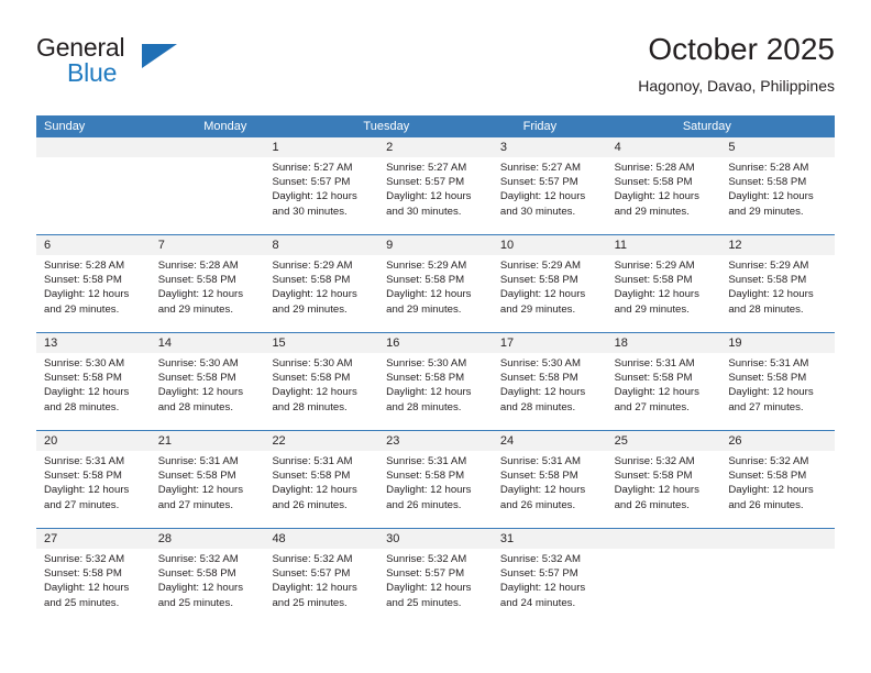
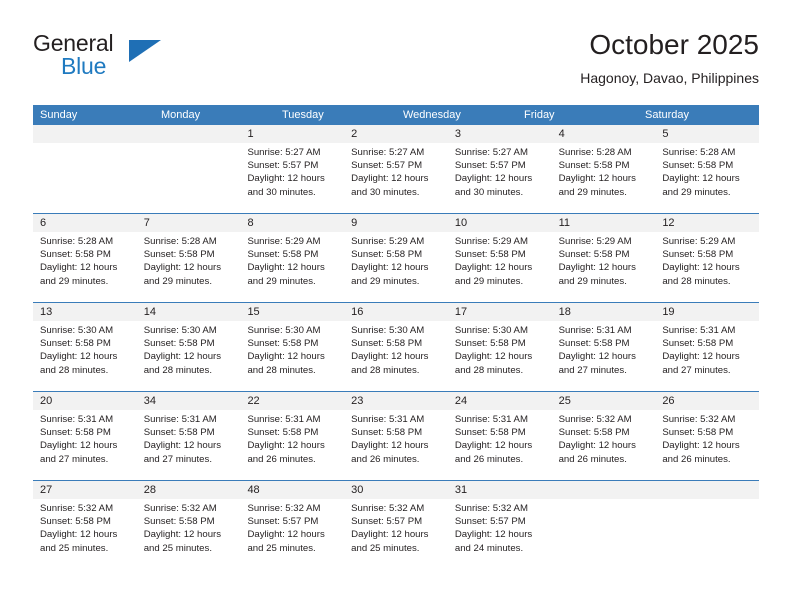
  General
  Blue
  October 2025
  Hagonoy, Davao, Philippines
  Sunday
  Monday
  Tuesday
+ Wednesday
  Friday
  Saturday
  1
  Sunrise: 5:27 AM
  Sunset: 5:57 PM
  Daylight: 12 hours
  and 30 minutes.
  2
  Sunrise: 5:27 AM
  Sunset: 5:57 PM
  Daylight: 12 hours
  and 30 minutes.
  3
  Sunrise: 5:27 AM
  Sunset: 5:57 PM
  Daylight: 12 hours
  and 30 minutes.
  4
  Sunrise: 5:28 AM
  Sunset: 5:58 PM
  Daylight: 12 hours
  and 29 minutes.
  5
  Sunrise: 5:28 AM
  Sunset: 5:58 PM
  Daylight: 12 hours
  and 29 minutes.
  6
  Sunrise: 5:28 AM
  Sunset: 5:58 PM
  Daylight: 12 hours
  and 29 minutes.
  7
  Sunrise: 5:28 AM
  Sunset: 5:58 PM
  Daylight: 12 hours
  and 29 minutes.
  8
  Sunrise: 5:29 AM
  Sunset: 5:58 PM
  Daylight: 12 hours
  and 29 minutes.
  9
  Sunrise: 5:29 AM
  Sunset: 5:58 PM
  Daylight: 12 hours
  and 29 minutes.
  10
  Sunrise: 5:29 AM
  Sunset: 5:58 PM
  Daylight: 12 hours
  and 29 minutes.
  11
  Sunrise: 5:29 AM
  Sunset: 5:58 PM
  Daylight: 12 hours
  and 29 minutes.
  12
  Sunrise: 5:29 AM
  Sunset: 5:58 PM
  Daylight: 12 hours
  and 28 minutes.
  13
  Sunrise: 5:30 AM
  Sunset: 5:58 PM
  Daylight: 12 hours
  and 28 minutes.
  14
  Sunrise: 5:30 AM
  Sunset: 5:58 PM
  Daylight: 12 hours
  and 28 minutes.
  15
  Sunrise: 5:30 AM
  Sunset: 5:58 PM
  Daylight: 12 hours
  and 28 minutes.
  16
  Sunrise: 5:30 AM
  Sunset: 5:58 PM
  Daylight: 12 hours
  and 28 minutes.
  17
  Sunrise: 5:30 AM
  Sunset: 5:58 PM
  Daylight: 12 hours
  and 28 minutes.
  18
  Sunrise: 5:31 AM
  Sunset: 5:58 PM
  Daylight: 12 hours
  and 27 minutes.
  19
  Sunrise: 5:31 AM
  Sunset: 5:58 PM
  Daylight: 12 hours
  and 27 minutes.
  20
  Sunrise: 5:31 AM
  Sunset: 5:58 PM
  Daylight: 12 hours
  and 27 minutes.
- 21
+ 34
  Sunrise: 5:31 AM
  Sunset: 5:58 PM
  Daylight: 12 hours
  and 27 minutes.
  22
  Sunrise: 5:31 AM
  Sunset: 5:58 PM
  Daylight: 12 hours
  and 26 minutes.
  23
  Sunrise: 5:31 AM
  Sunset: 5:58 PM
  Daylight: 12 hours
  and 26 minutes.
  24
  Sunrise: 5:31 AM
  Sunset: 5:58 PM
  Daylight: 12 hours
  and 26 minutes.
  25
  Sunrise: 5:32 AM
  Sunset: 5:58 PM
  Daylight: 12 hours
  and 26 minutes.
  26
  Sunrise: 5:32 AM
  Sunset: 5:58 PM
  Daylight: 12 hours
  and 26 minutes.
  27
  Sunrise: 5:32 AM
  Sunset: 5:58 PM
  Daylight: 12 hours
  and 25 minutes.
  28
  Sunrise: 5:32 AM
  Sunset: 5:58 PM
  Daylight: 12 hours
  and 25 minutes.
  48
  Sunrise: 5:32 AM
  Sunset: 5:57 PM
  Daylight: 12 hours
  and 25 minutes.
  30
  Sunrise: 5:32 AM
  Sunset: 5:57 PM
  Daylight: 12 hours
  and 25 minutes.
  31
  Sunrise: 5:32 AM
  Sunset: 5:57 PM
  Daylight: 12 hours
  and 24 minutes.
